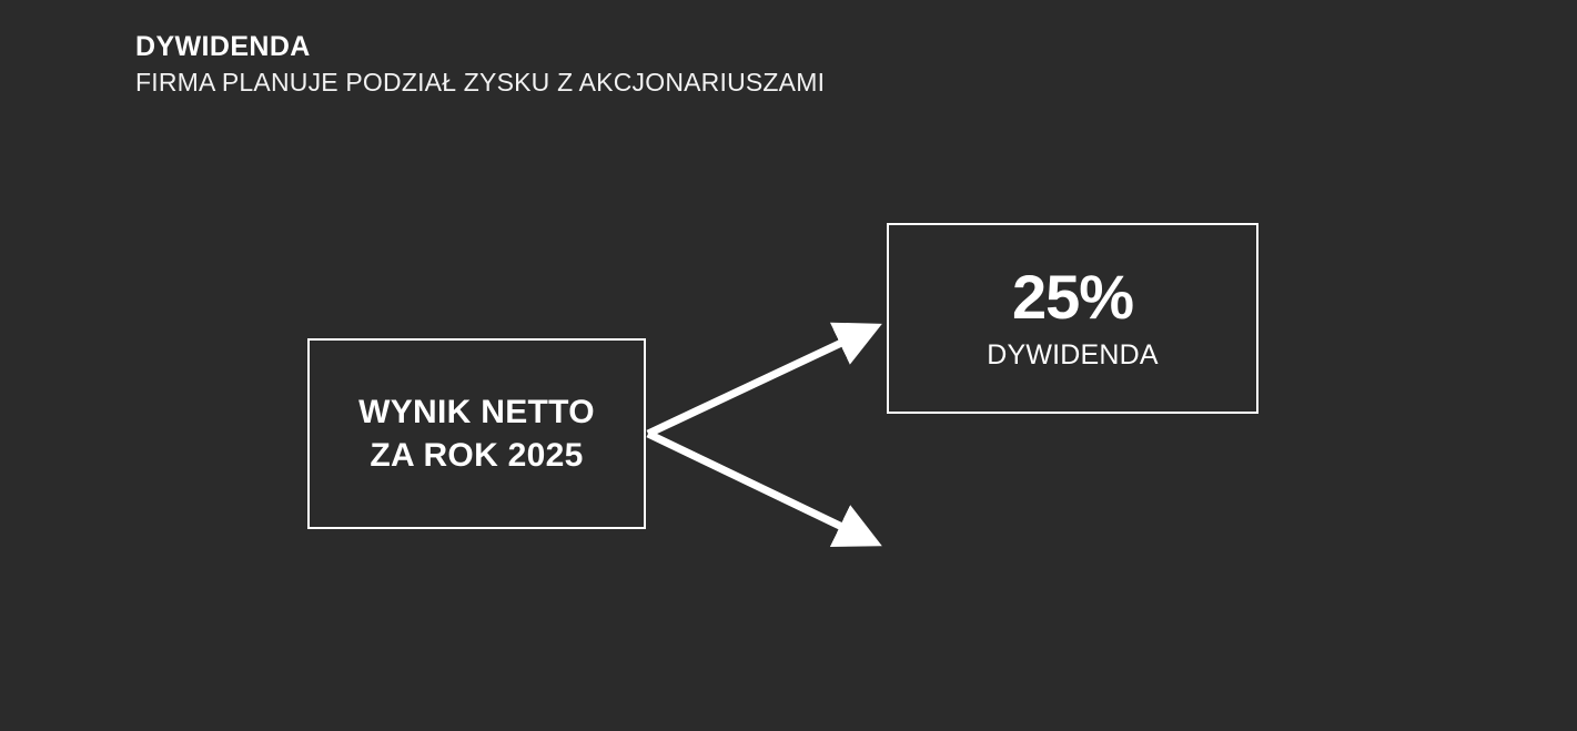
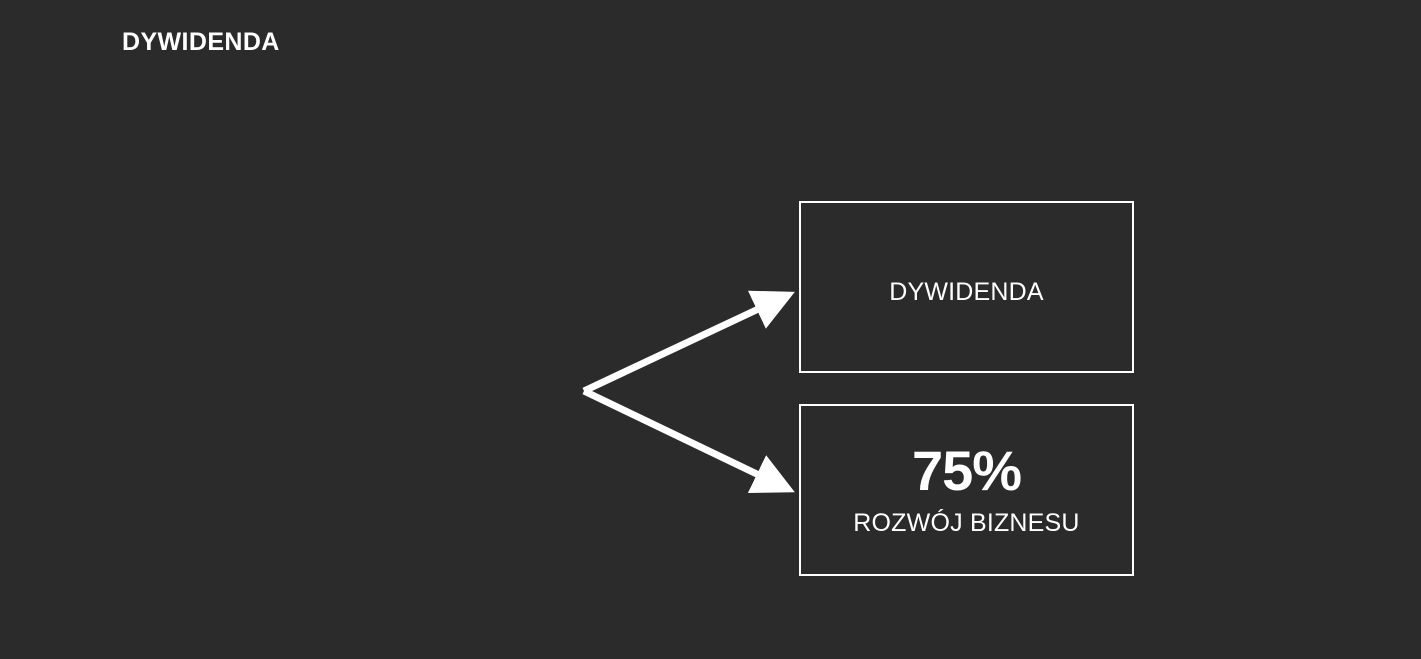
  DYWIDENDA
- FIRMA PLANUJE PODZIAŁ ZYSKU Z AKCJONARIUSZAMI
- WYNIK NETTO
- ZA ROK 2025
- 25%
  DYWIDENDA
+ 75%
+ ROZWÓJ BIZNESU
